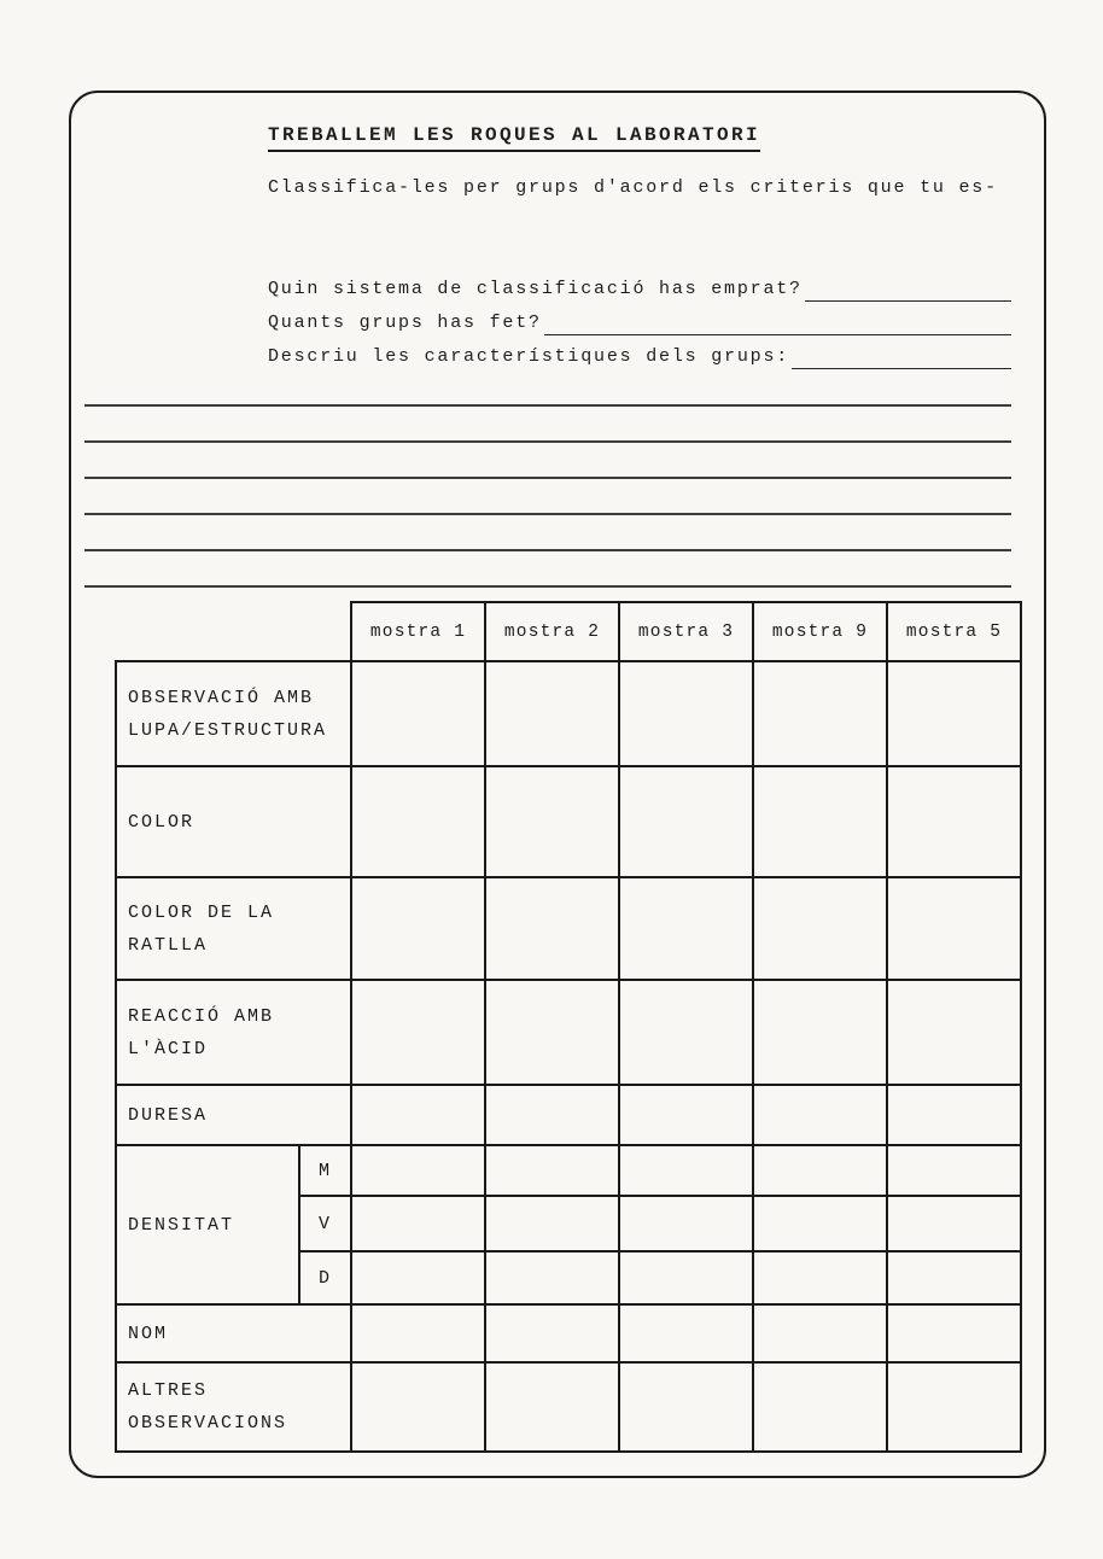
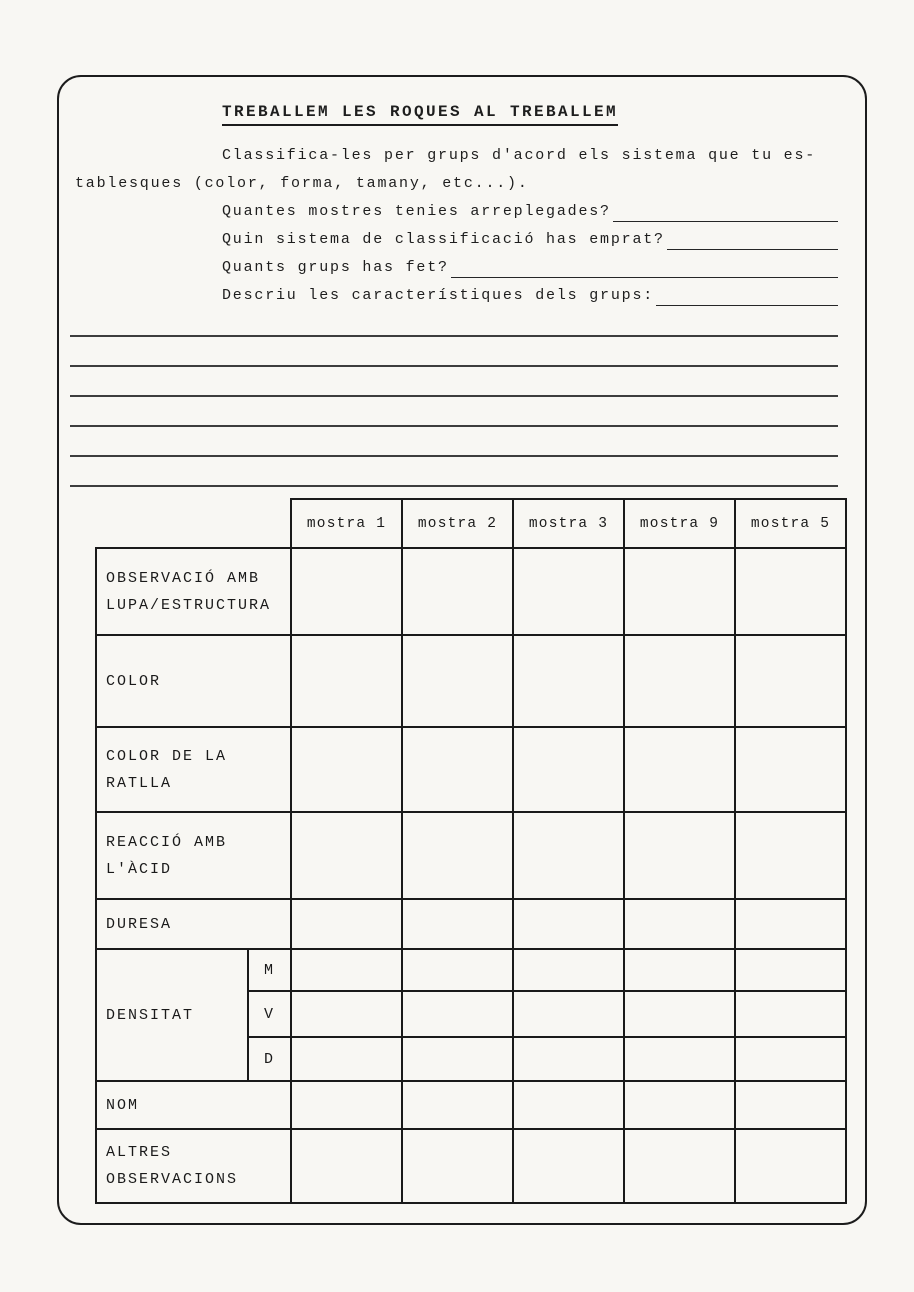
- TREBALLEM LES ROQUES AL LABORATORI
+ TREBALLEM LES ROQUES AL TREBALLEM
- Classifica-les per grups d'acord els criteris que tu es-
+ Classifica-les per grups d'acord els sistema que tu es-
+ tablesques (color, forma, tamany, etc...).
+ Quantes mostres tenies arreplegades?
  Quin sistema de classificació has emprat?
  Quants grups has fet?
  Descriu les característiques dels grups:
  	mostra 1	mostra 2	mostra 3	mostra 9	mostra 5
  OBSERVACIÓ AMB LUPA/ESTRUCTURA
  COLOR
  COLOR DE LA RATLLA
  REACCIÓ AMB L'ÀCID
  DURESA
  DENSITAT	M
  V
  D
  NOM
  ALTRES OBSERVACIONS
